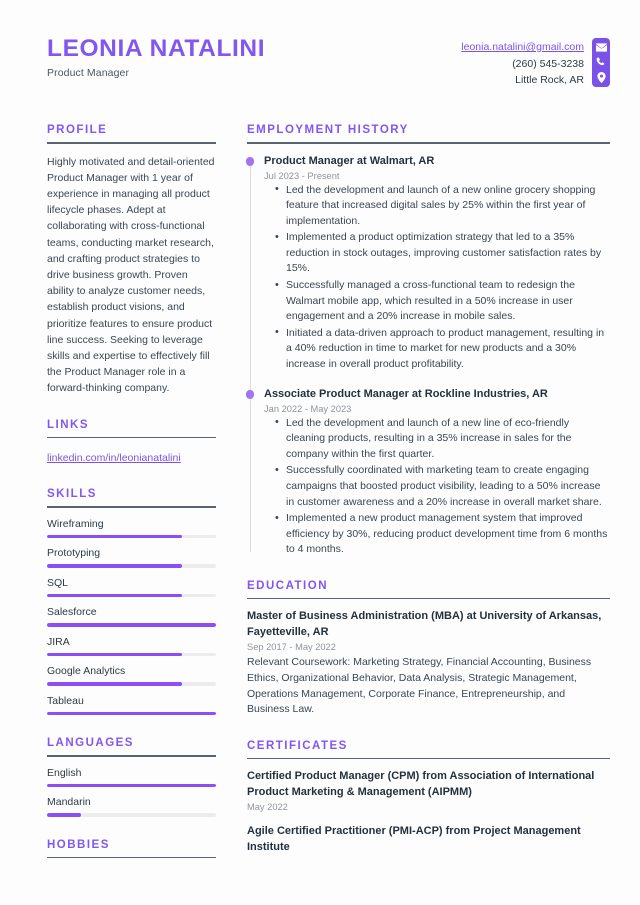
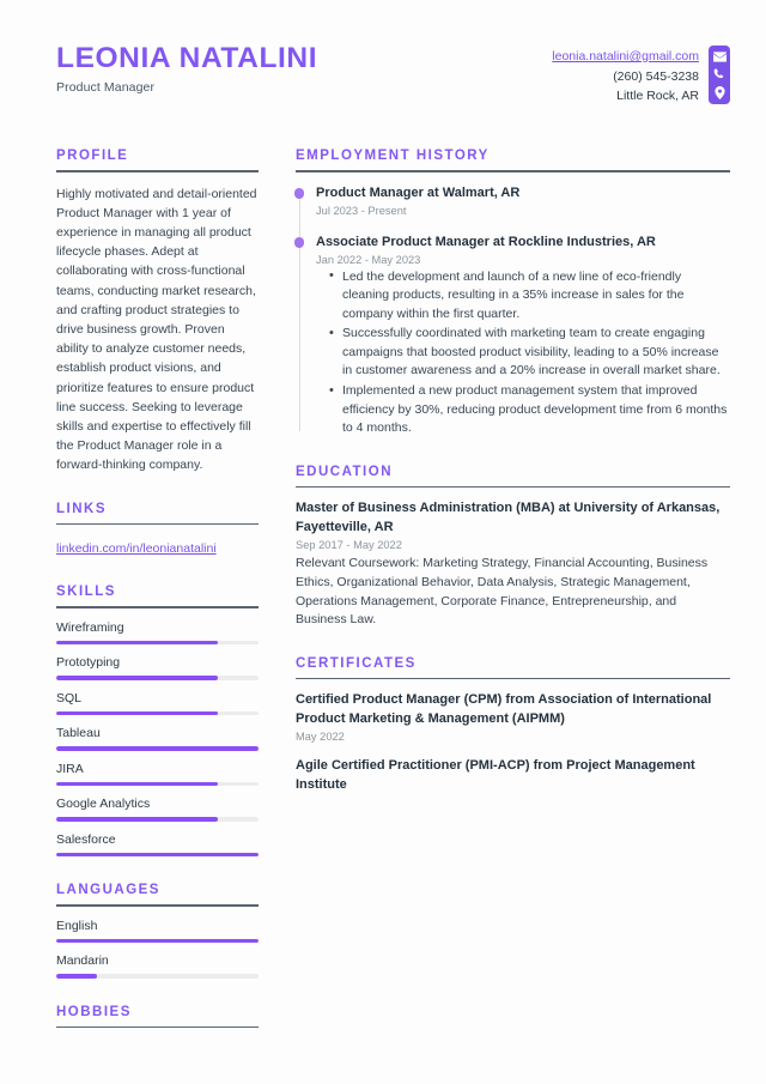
  LEONIA NATALINI
  Product Manager
  leonia.natalini@gmail.com
  (260) 545-3238
  Little Rock, AR
  PROFILE
  Highly motivated and detail-oriented Product Manager with 1 year of experience in managing all product lifecycle phases. Adept at collaborating with cross-functional teams, conducting market research, and crafting product strategies to drive business growth. Proven ability to analyze customer needs, establish product visions, and prioritize features to ensure product line success. Seeking to leverage skills and expertise to effectively fill the Product Manager role in a forward-thinking company.
  LINKS
  linkedin.com/in/leonianatalini
  SKILLS
  Wireframing
  Prototyping
  SQL
- Salesforce
+ Tableau
  JIRA
  Google Analytics
- Tableau
+ Salesforce
  LANGUAGES
  English
  Mandarin
  HOBBIES
  EMPLOYMENT HISTORY
  Product Manager at Walmart, AR
  Jul 2023 - Present
- Led the development and launch of a new online grocery shopping feature that increased digital sales by 25% within the first year of implementation.
- Implemented a product optimization strategy that led to a 35% reduction in stock outages, improving customer satisfaction rates by 15%.
- Successfully managed a cross-functional team to redesign the Walmart mobile app, which resulted in a 50% increase in user engagement and a 20% increase in mobile sales.
- Initiated a data-driven approach to product management, resulting in a 40% reduction in time to market for new products and a 30% increase in overall product profitability.
  Associate Product Manager at Rockline Industries, AR
  Jan 2022 - May 2023
  Led the development and launch of a new line of eco-friendly cleaning products, resulting in a 35% increase in sales for the company within the first quarter.
  Successfully coordinated with marketing team to create engaging campaigns that boosted product visibility, leading to a 50% increase in customer awareness and a 20% increase in overall market share.
  Implemented a new product management system that improved efficiency by 30%, reducing product development time from 6 months to 4 months.
  EDUCATION
  Master of Business Administration (MBA) at University of Arkansas, Fayetteville, AR
  Sep 2017 - May 2022
  Relevant Coursework: Marketing Strategy, Financial Accounting, Business Ethics, Organizational Behavior, Data Analysis, Strategic Management, Operations Management, Corporate Finance, Entrepreneurship, and Business Law.
  CERTIFICATES
  Certified Product Manager (CPM) from Association of International Product Marketing & Management (AIPMM)
  May 2022
  Agile Certified Practitioner (PMI-ACP) from Project Management Institute
